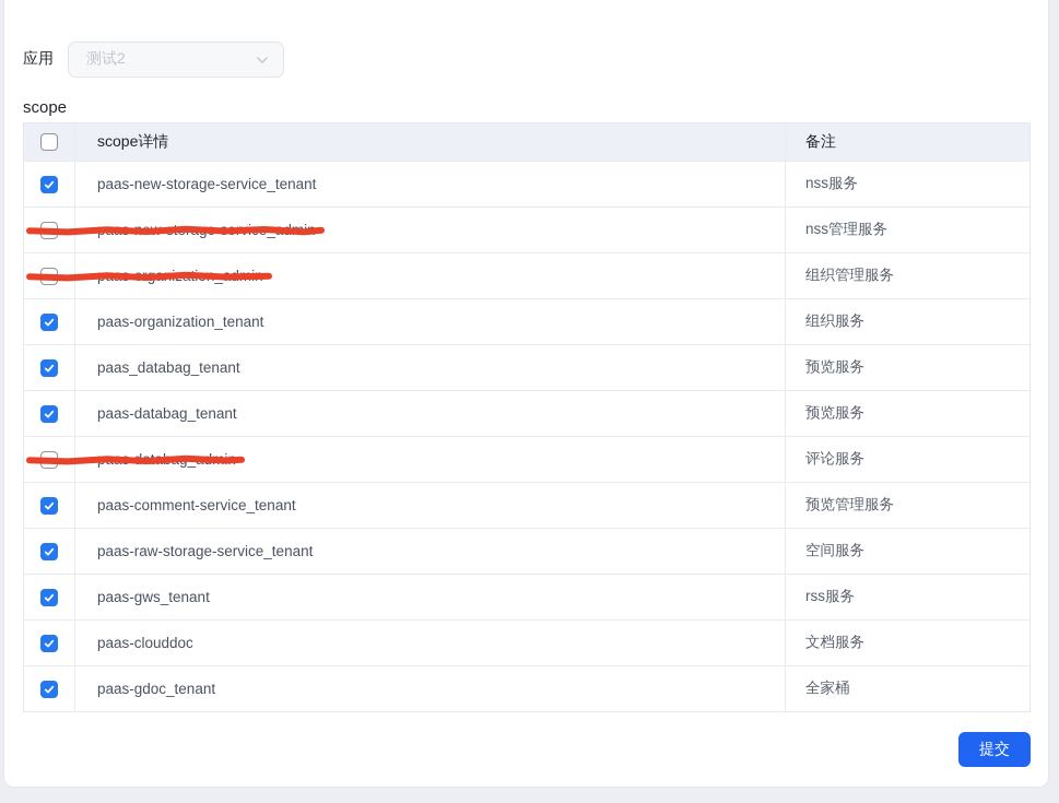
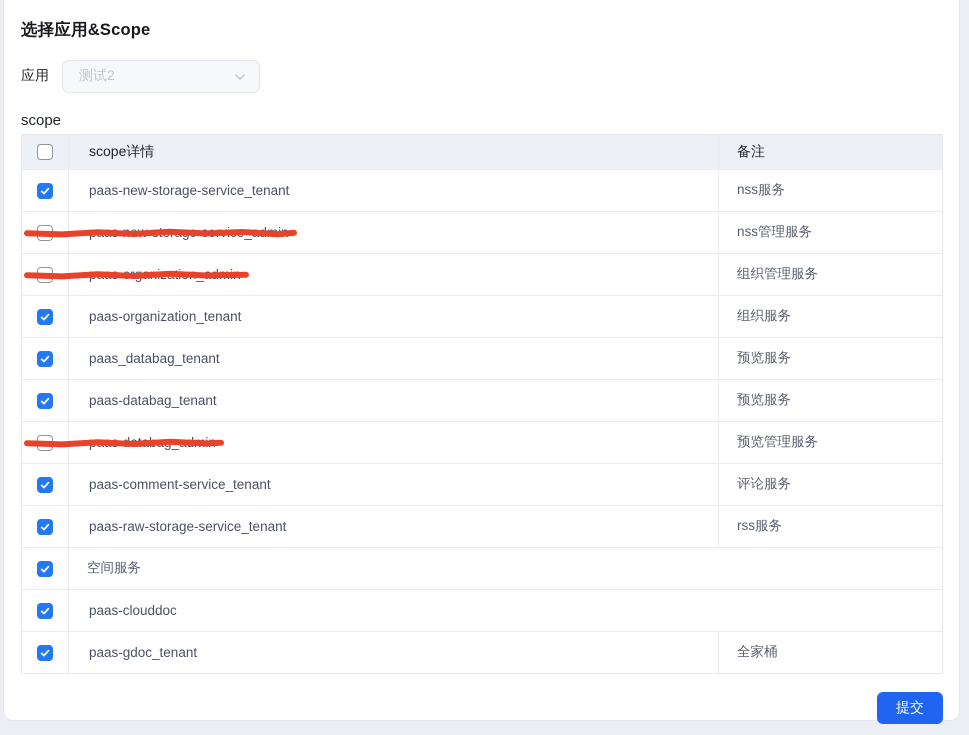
+ 选择应用&Scope
  应用
  测试2
  scope
  scope详情
  备注
  paas-new-storage-service_tenant
  nss服务
  nss管理服务
  组织管理服务
  paas-organization_tenant
  组织服务
  paas_databag_tenant
  预览服务
  paas-databag_tenant
  预览服务
- 评论服务
+ 预览管理服务
  paas-comment-service_tenant
- 预览管理服务
+ 评论服务
  paas-raw-storage-service_tenant
- 空间服务
+ rss服务
- paas-gws_tenant
- rss服务
+ 空间服务
  paas-clouddoc
- 文档服务
  paas-gdoc_tenant
  全家桶
  提交
